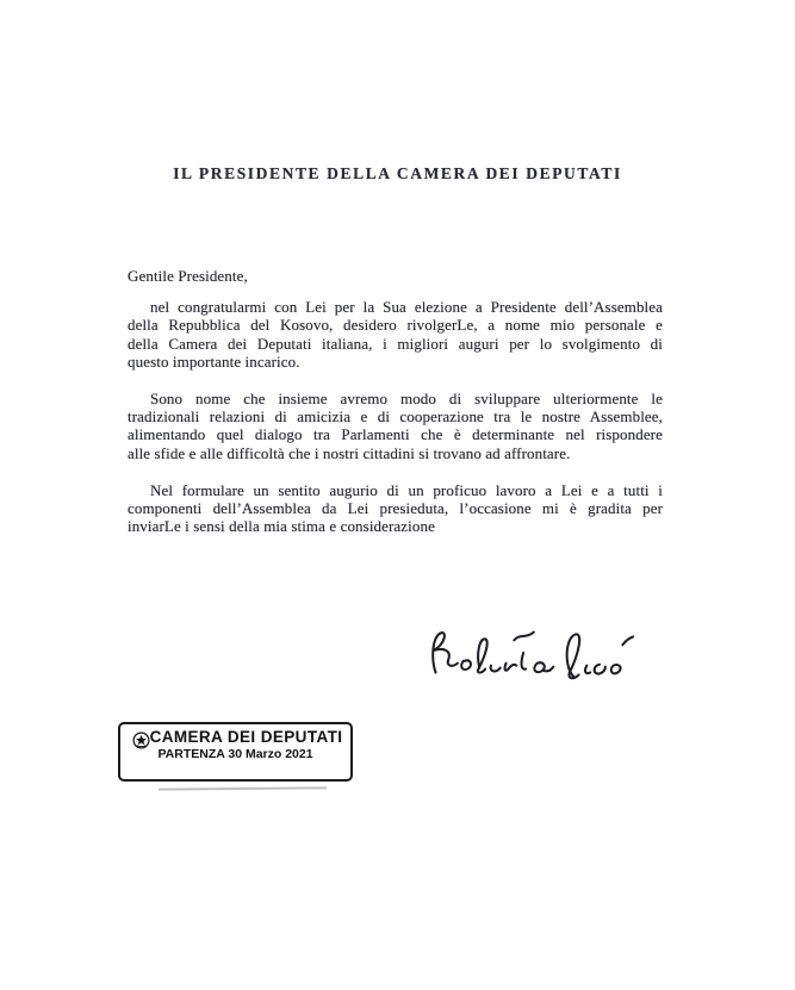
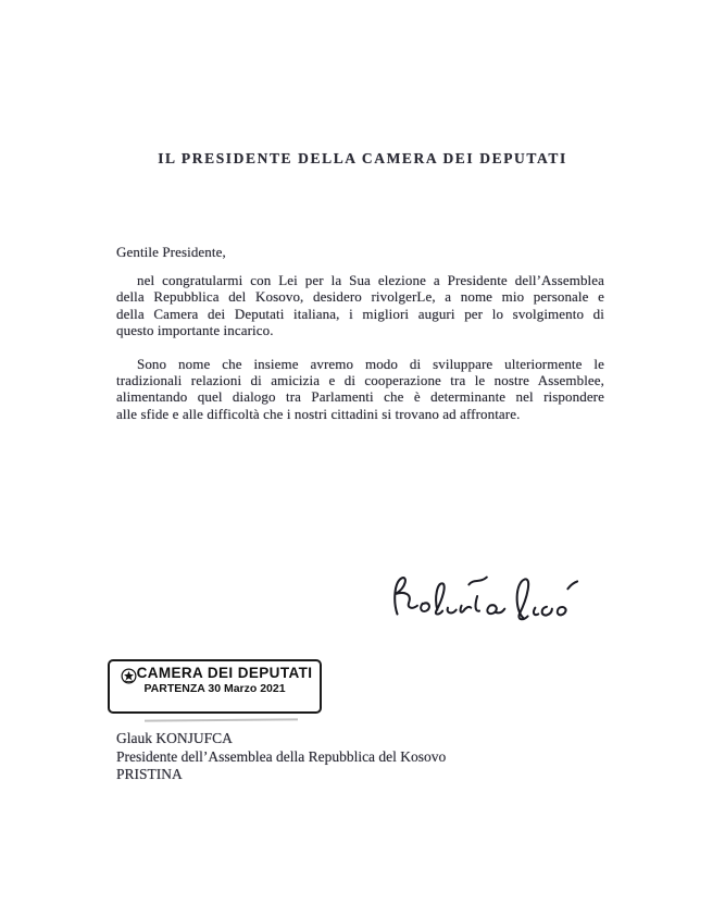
  IL PRESIDENTE DELLA CAMERA DEI DEPUTATI
  Gentile Presidente,
  nel congratularmi con Lei per la Sua elezione a Presidente dell’Assemblea
  della Repubblica del Kosovo, desidero rivolgerLe, a nome mio personale e
  della Camera dei Deputati italiana, i migliori auguri per lo svolgimento di
  questo importante incarico.
  Sono nome che insieme avremo modo di sviluppare ulteriormente le
  tradizionali relazioni di amicizia e di cooperazione tra le nostre Assemblee,
  alimentando quel dialogo tra Parlamenti che è determinante nel rispondere
  alle sfide e alle difficoltà che i nostri cittadini si trovano ad affrontare.
- Nel formulare un sentito augurio di un proficuo lavoro a Lei e a tutti i
- componenti dell’Assemblea da Lei presieduta, l’occasione mi è gradita per
- inviarLe i sensi della mia stima e considerazione
  CAMERA DEI DEPUTATI
  PARTENZA 30 Marzo 2021
+ Glauk KONJUFCA
+ Presidente dell’Assemblea della Repubblica del Kosovo
+ PRISTINA
